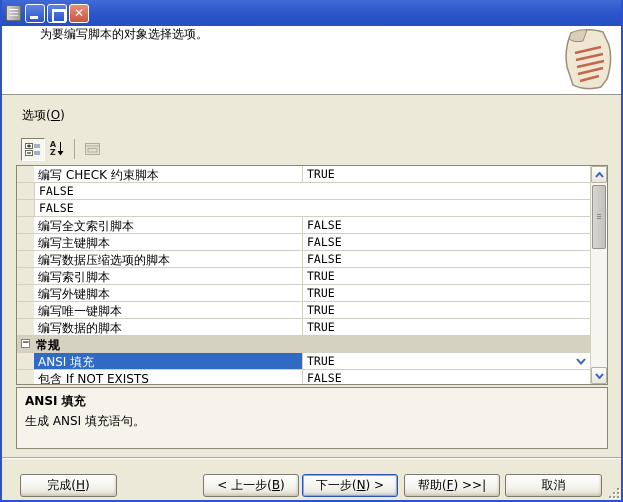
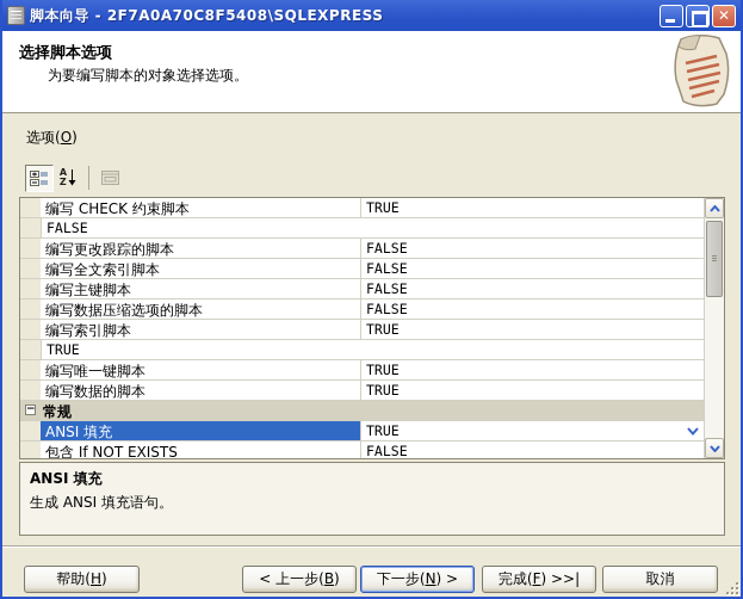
+ 脚本向导 - 2F7A0A70C8F5408\SQLEXPRESS
+ 选择脚本选项
  为要编写脚本的对象选择选项。
  选项(O)
  A
  Z
  编写 CHECK 约束脚本
  TRUE
  FALSE
+ 编写更改跟踪的脚本
  FALSE
  编写全文索引脚本
  FALSE
  编写主键脚本
  FALSE
  编写数据压缩选项的脚本
  FALSE
  编写索引脚本
  TRUE
- 编写外键脚本
  TRUE
  编写唯一键脚本
  TRUE
  编写数据的脚本
  TRUE
  −
  常规
  ANSI 填充
  TRUE
  包含 If NOT EXISTS
  FALSE
  ANSI 填充
  生成 ANSI 填充语句。
- 完成(H)
+ 帮助(H)
  < 上一步(B)
  下一步(N) >
- 帮助(F) >>|
+ 完成(F) >>|
  取消
